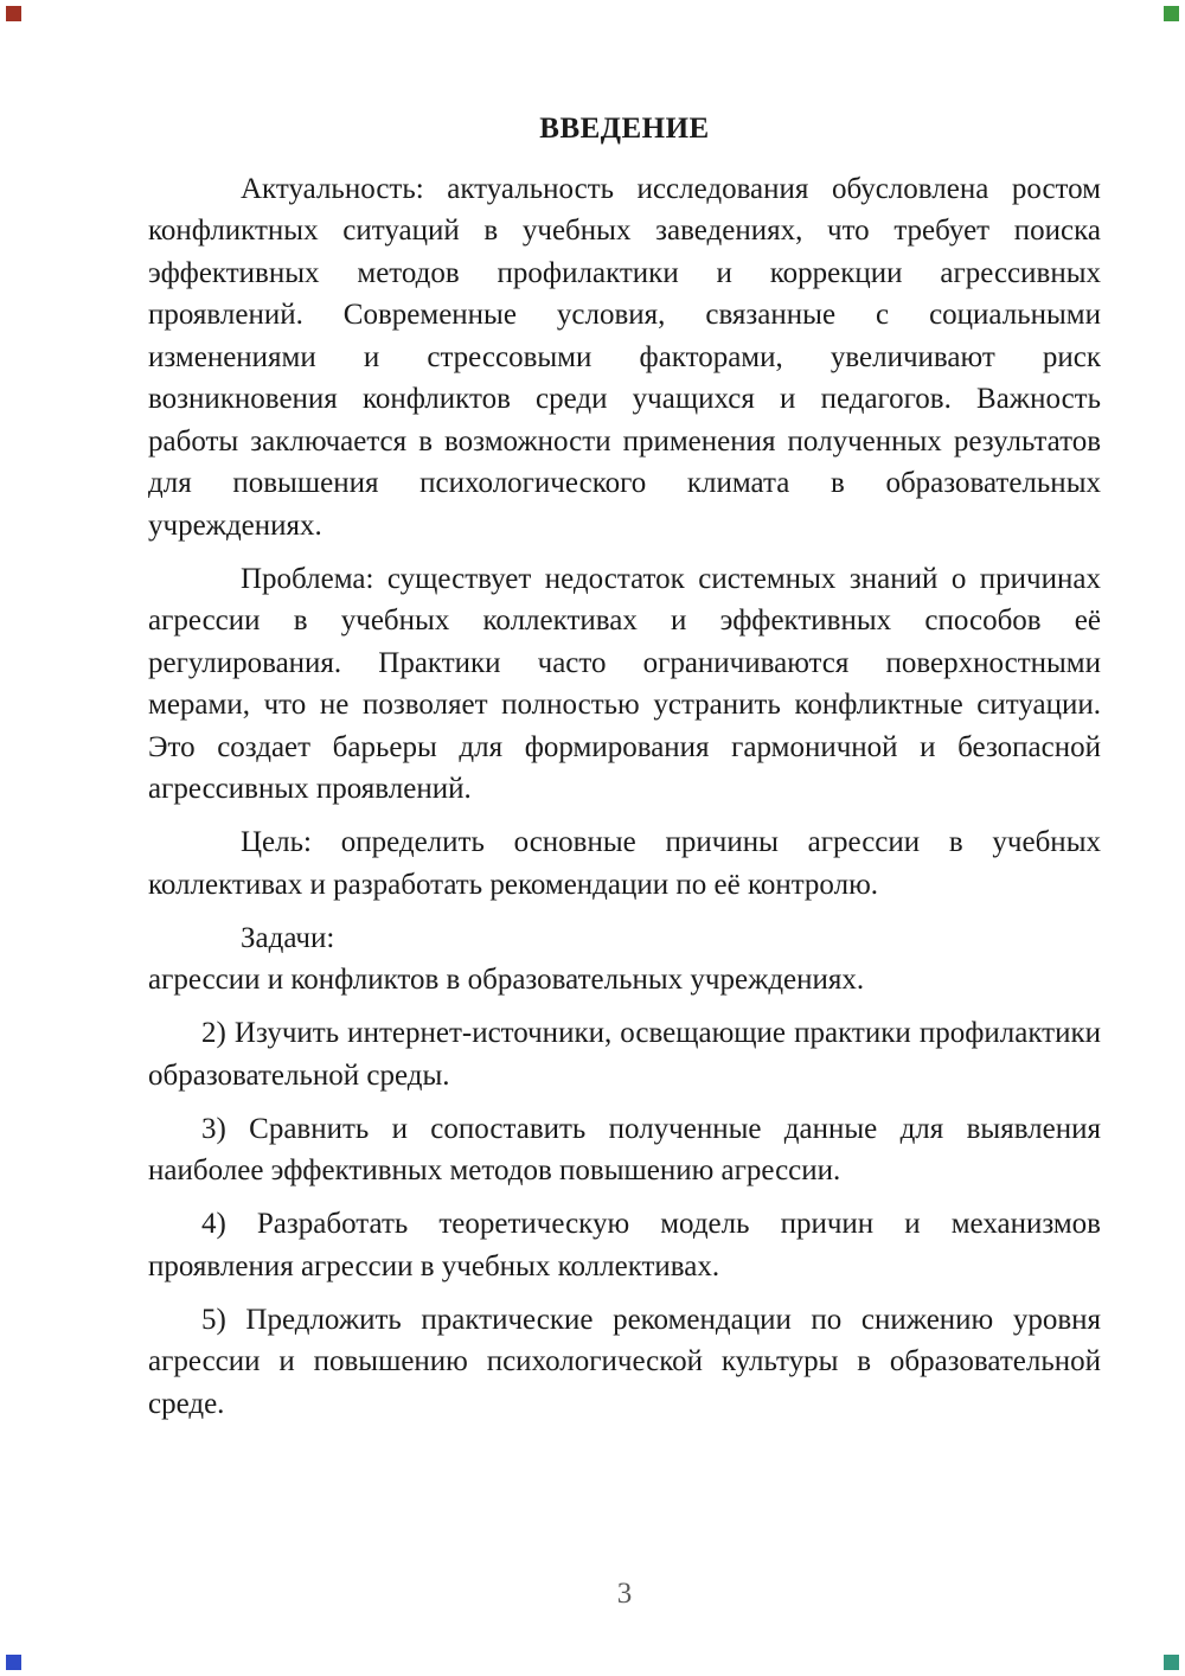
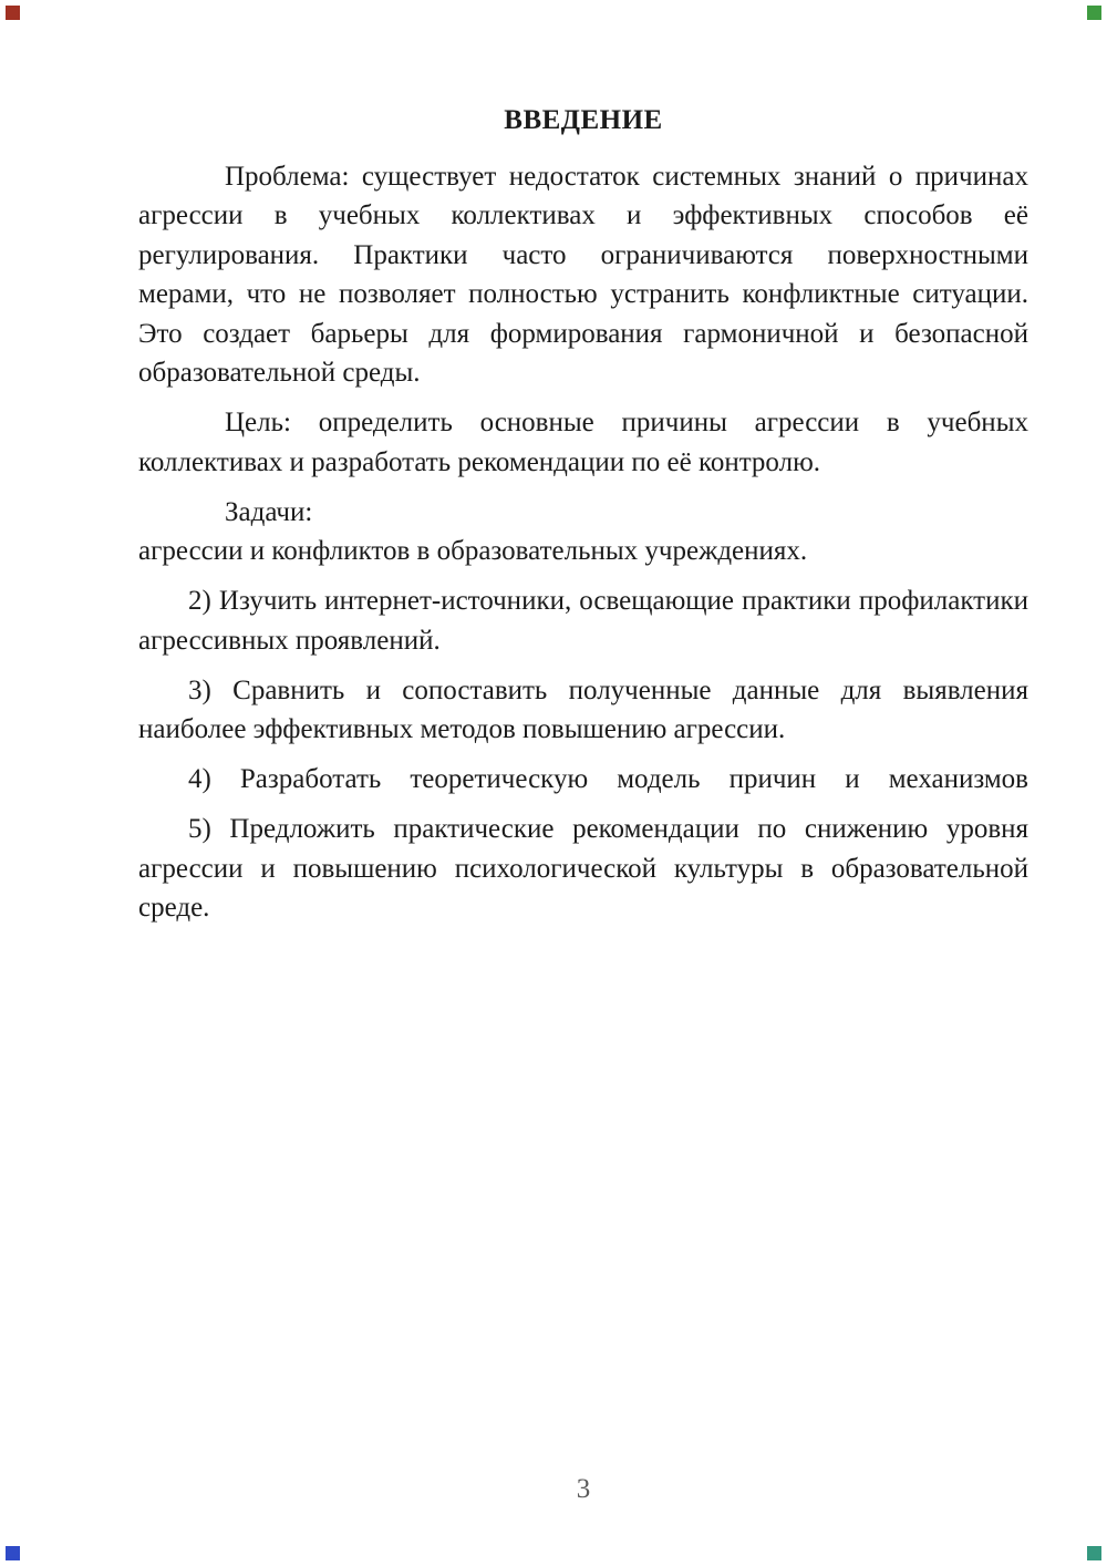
  ВВЕДЕНИЕ
- Актуальность: актуальность исследования обусловлена ростом
- конфликтных ситуаций в учебных заведениях, что требует поиска
- эффективных методов профилактики и коррекции агрессивных
- проявлений. Современные условия, связанные с социальными
- изменениями и стрессовыми факторами, увеличивают риск
- возникновения конфликтов среди учащихся и педагогов. Важность
- работы заключается в возможности применения полученных результатов
- для повышения психологического климата в образовательных
- учреждениях.
  Проблема: существует недостаток системных знаний о причинах
  агрессии в учебных коллективах и эффективных способов её
  регулирования. Практики часто ограничиваются поверхностными
  мерами, что не позволяет полностью устранить конфликтные ситуации.
  Это создает барьеры для формирования гармоничной и безопасной
- агрессивных проявлений.
+ образовательной среды.
  Цель: определить основные причины агрессии в учебных
  коллективах и разработать рекомендации по её контролю.
  Задачи:
  агрессии и конфликтов в образовательных учреждениях.
  2) Изучить интернет-источники, освещающие практики профилактики
- образовательной среды.
+ агрессивных проявлений.
  3) Сравнить и сопоставить полученные данные для выявления
  наиболее эффективных методов повышению агрессии.
  4) Разработать теоретическую модель причин и механизмов
- проявления агрессии в учебных коллективах.
  5) Предложить практические рекомендации по снижению уровня
  агрессии и повышению психологической культуры в образовательной
  среде.
  3
